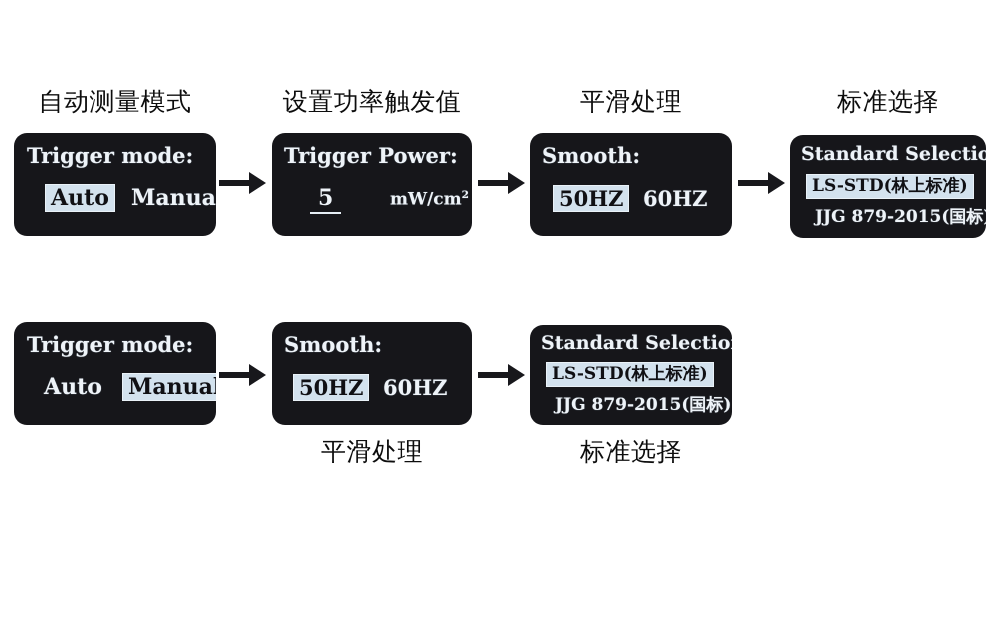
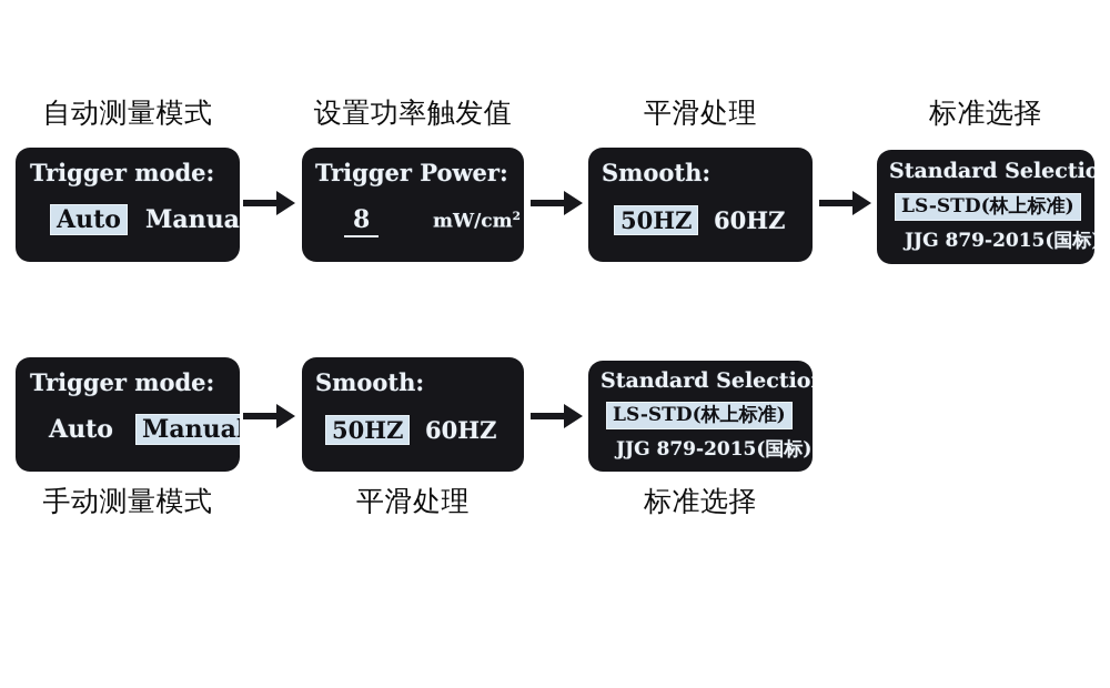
  自动测量模式
  设置功率触发值
  平滑处理
  标准选择
  Trigger mode:
  Auto
  Manua
  Trigger Power:
- 5
+ 8
  mW/cm2
  Smooth:
  50HZ
  60HZ
  Standard Selectio
  LS-STD(林上标准)
  JJG 879-2015(国标
  Trigger mode:
  Auto
  Manua
  Smooth:
  50HZ
  60HZ
  Standard Selectio
  LS-STD(林上标准)
  JJG 879-2015(国标)
+ 手动测量模式
  平滑处理
  标准选择
